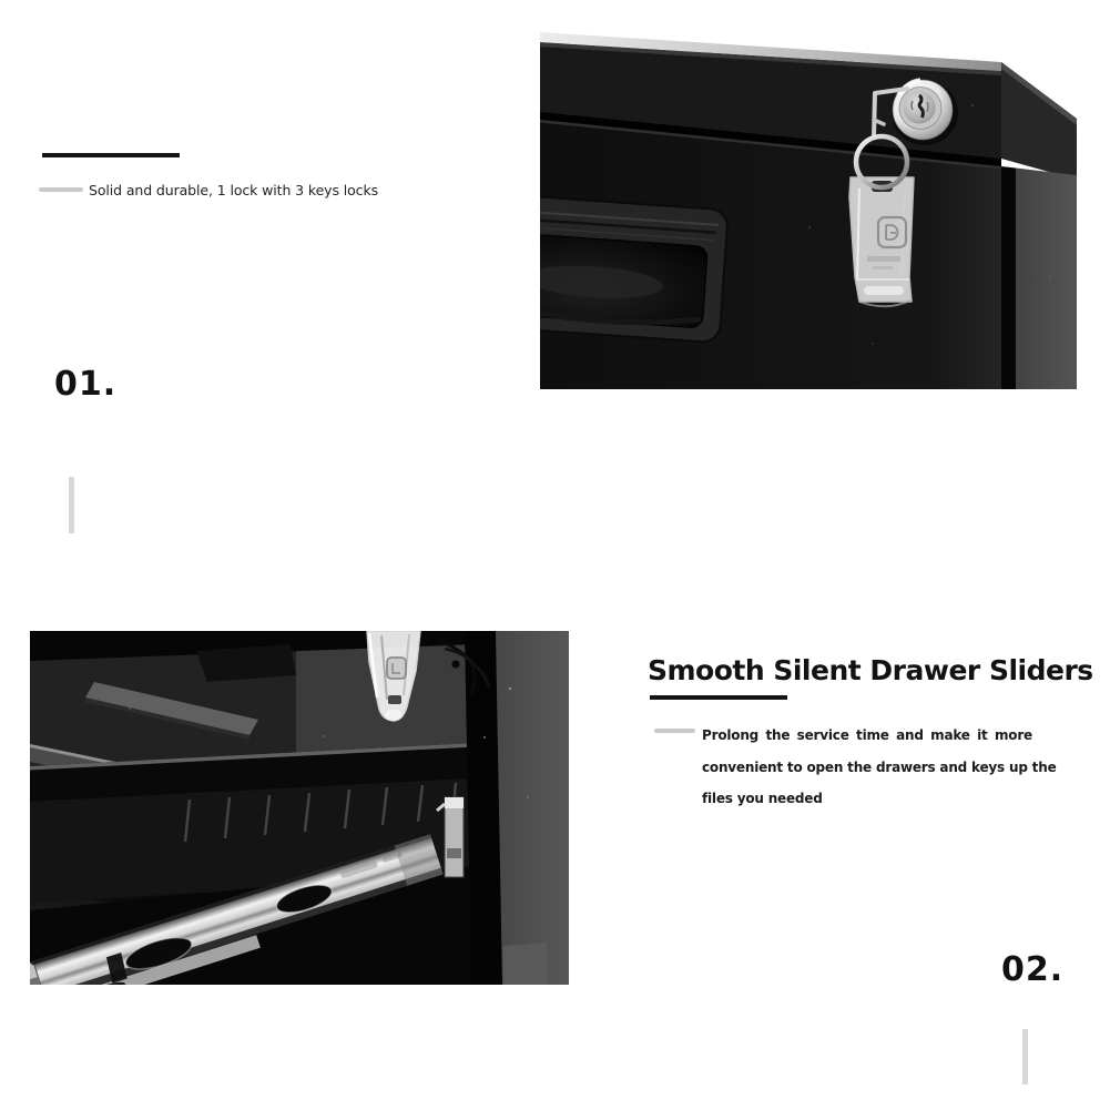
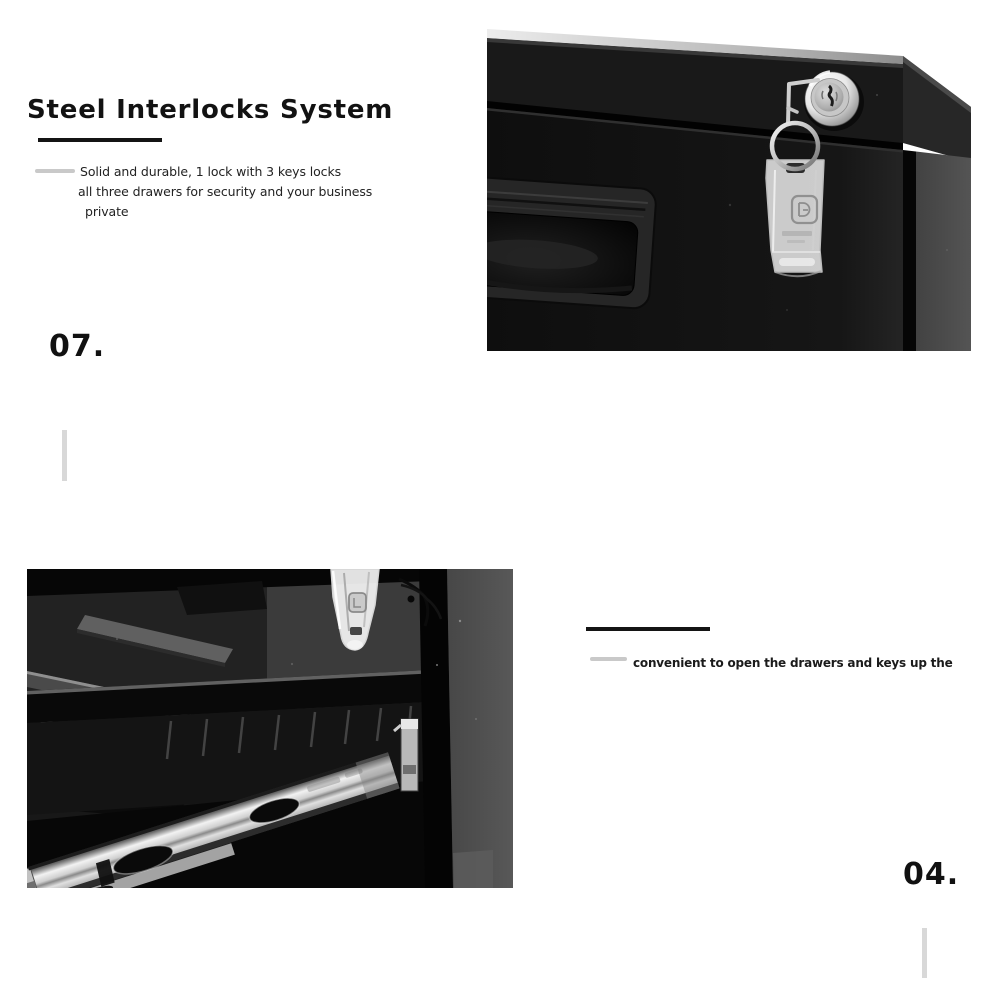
+ Steel Interlocks System
  Solid and durable, 1 lock with 3 keys locks
+ all three drawers for security and your business
+ private
- 01.
+ 07.
- Smooth Silent Drawer Sliders
- Prolong the service time and make it more
  convenient to open the drawers and keys up the
- files you needed
- 02.
+ 04.
